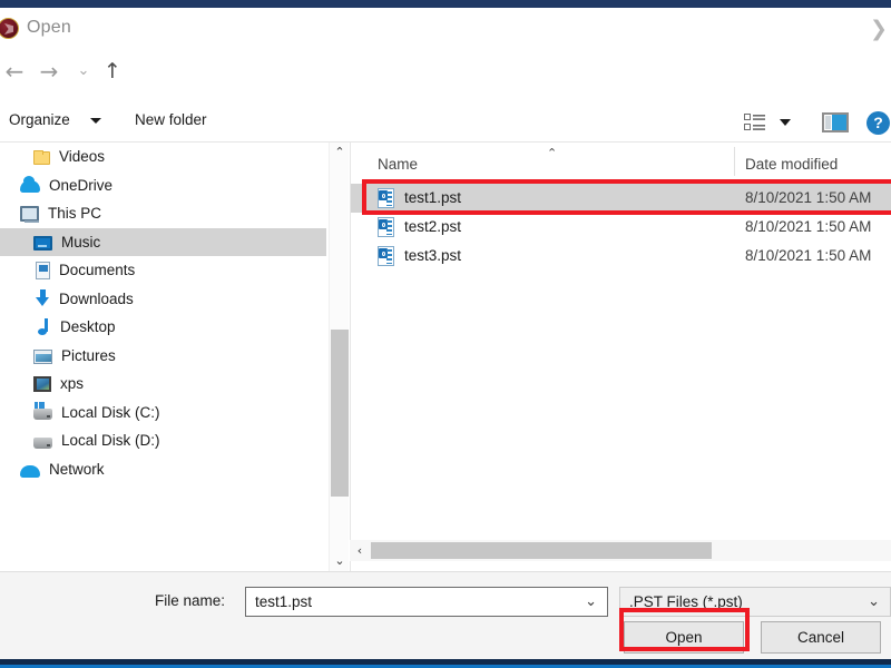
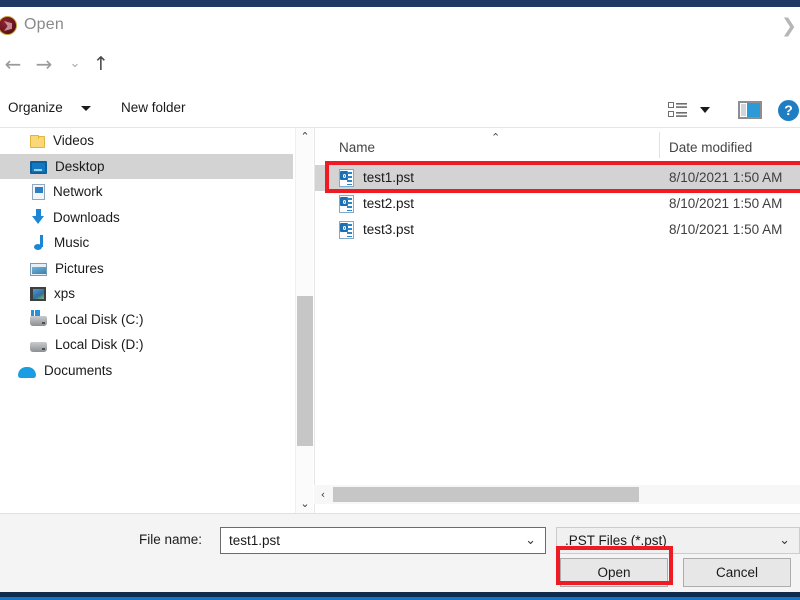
  Open
  ❯
  ←
  →
  ⌄
  ↑
  Organize
  New folder
  ?
  Videos
- OneDrive
- This PC
- Music
+ Desktop
- Documents
+ Network
  Downloads
- Desktop
+ Music
  Pictures
  xps
  Local Disk (C:)
  Local Disk (D:)
- Network
+ Documents
  ⌃
  ⌄
  ⌃
  Name
  Date modified
  test1.pst
  8/10/2021 1:50 AM
  test2.pst
  8/10/2021 1:50 AM
  test3.pst
  8/10/2021 1:50 AM
  ‹
  File name:
  test1.pst
  ⌄
  .PST Files (*.pst)
  ⌄
  Open
  Cancel
